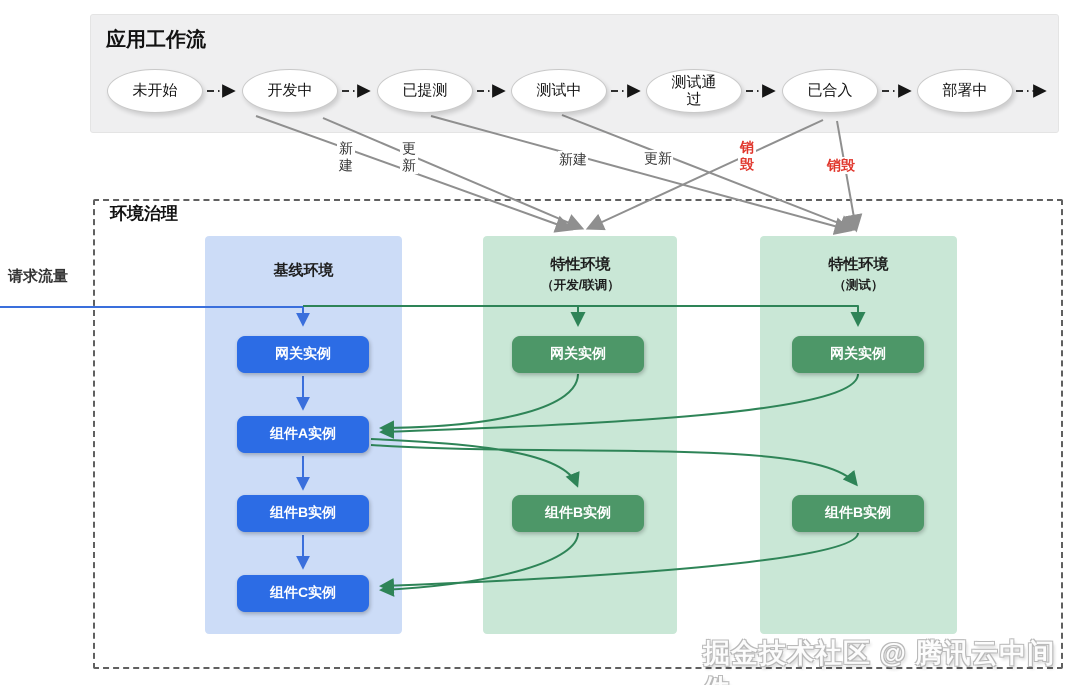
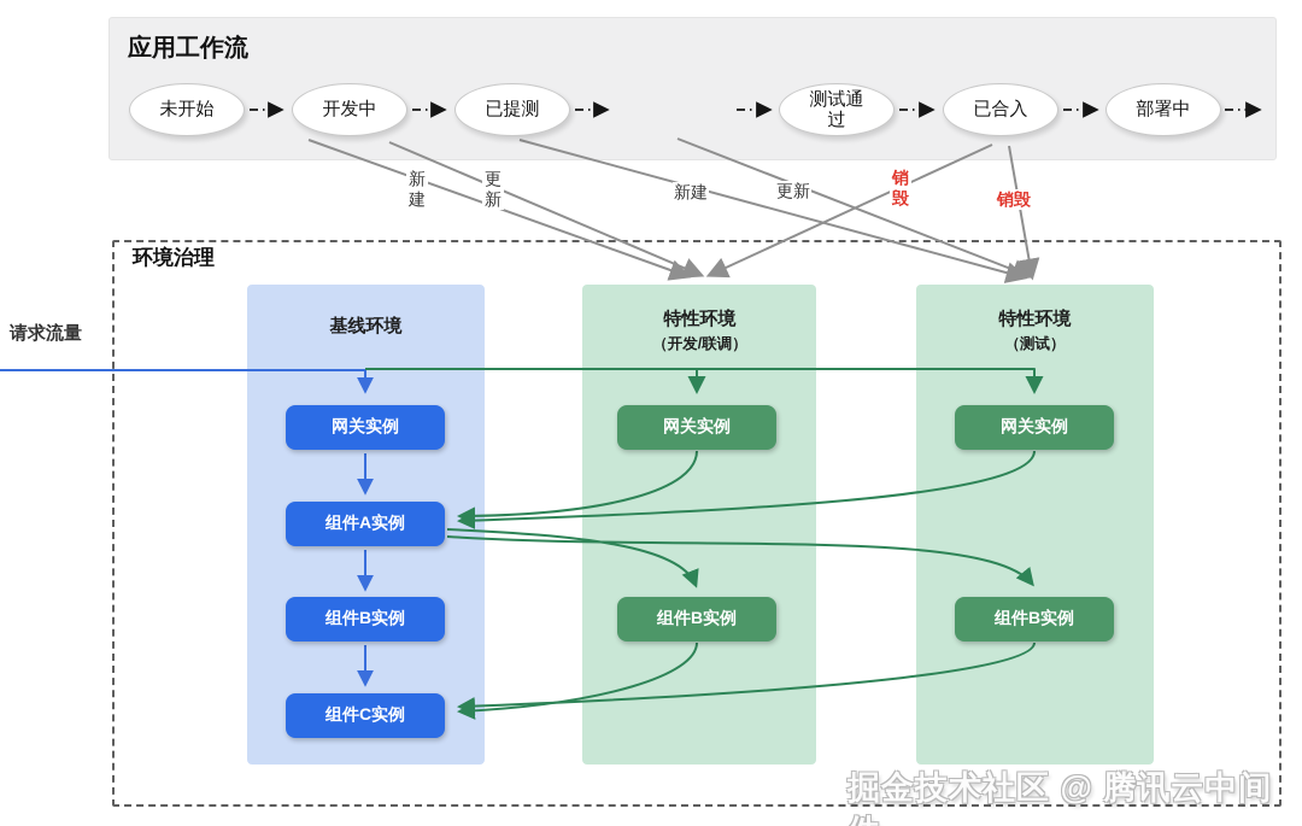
  应用工作流
  未开始
  开发中
  已提测
- 测试中
  测试通过
  已合入
  部署中
  环境治理
  基线环境
  特性环境
  （开发/联调）
  特性环境
  （测试）
  网关实例
  组件A实例
  组件B实例
  组件C实例
  网关实例
  组件B实例
  网关实例
  组件B实例
  新建
  更新
  新建
  更新
  销毁
  销毁
  请求流量
  掘金技术社区 @ 腾讯云中间
